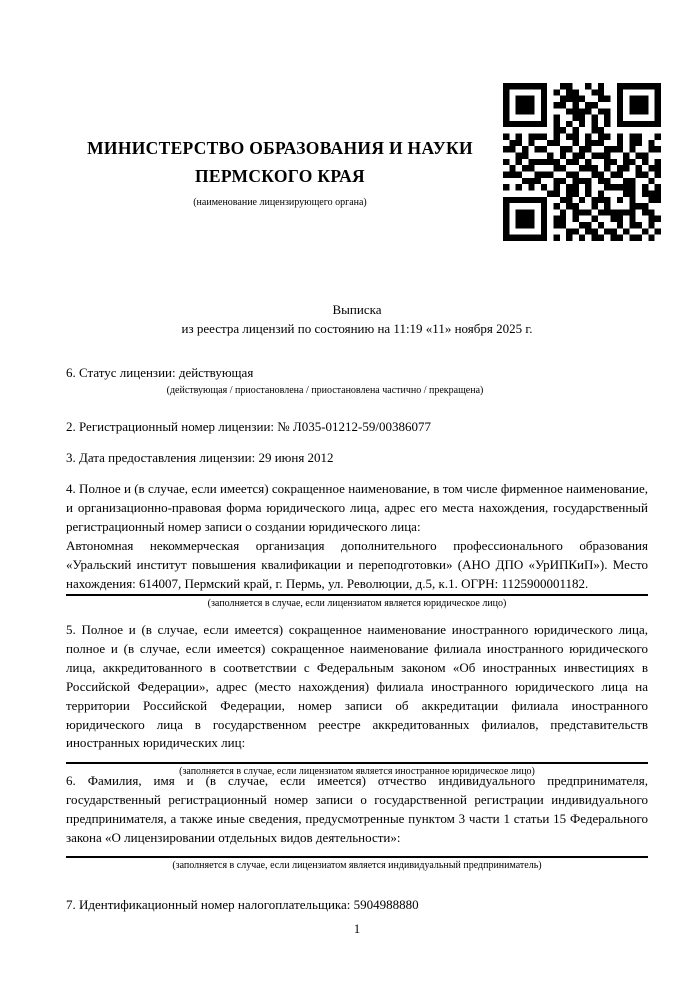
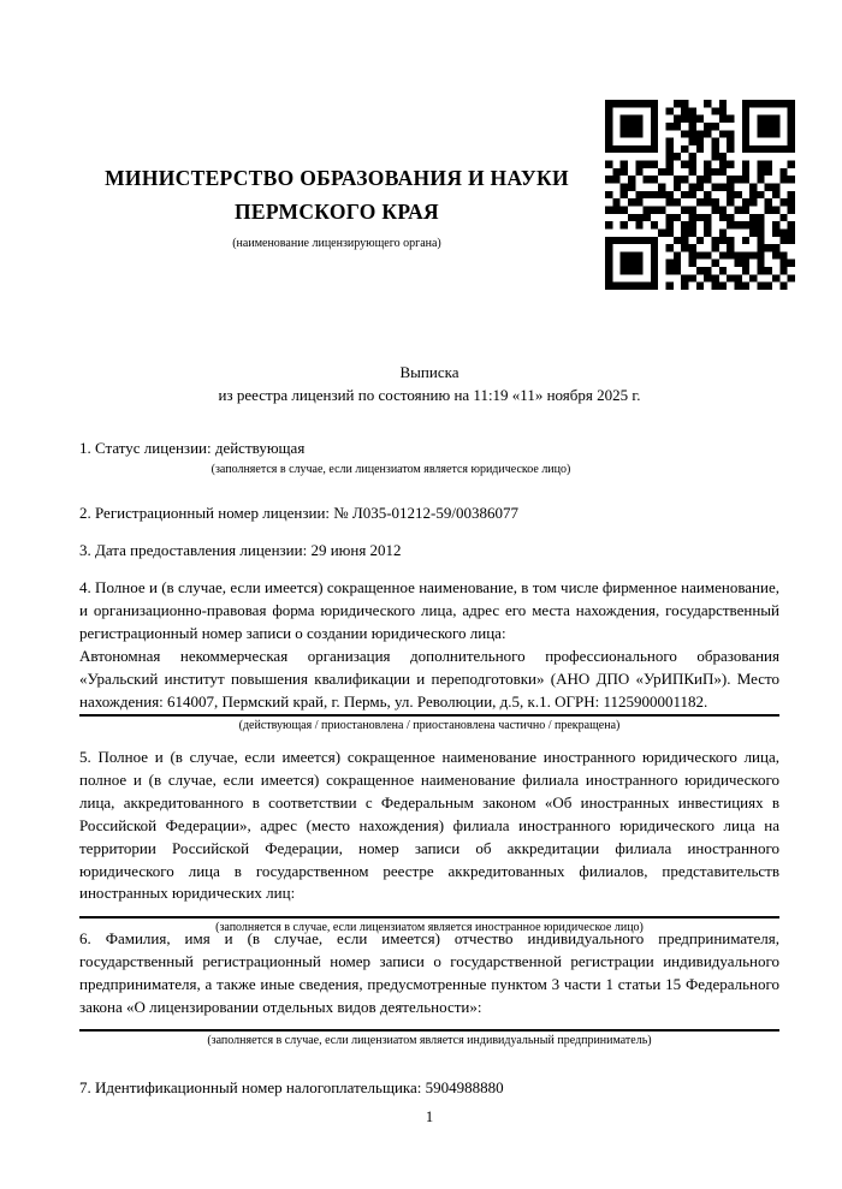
  МИНИСТЕРСТВО ОБРАЗОВАНИЯ И НАУКИ
  ПЕРМСКОГО КРАЯ
  (наименование лицензирующего органа)
  Выписка
  из реестра лицензий по состоянию на 11:19 «11» ноября 2025 г.
- 6. Статус лицензии: действующая
+ 1. Статус лицензии: действующая
- (действующая / приостановлена / приостановлена частично / прекращена)
+ (заполняется в случае, если лицензиатом является юридическое лицо)
  2. Регистрационный номер лицензии: № Л035-01212-59/00386077
  3. Дата предоставления лицензии: 29 июня 2012
  4. Полное и (в случае, если имеется) сокращенное наименование, в том числе фирменное наименование, и организационно-правовая форма юридического лица, адрес его места нахождения, государственный регистрационный номер записи о создании юридического лица:
  Автономная некоммерческая организация дополнительного профессионального образования «Уральский институт повышения квалификации и переподготовки» (АНО ДПО «УрИПКиП»). Место нахождения: 614007, Пермский край, г. Пермь, ул. Революции, д.5, к.1. ОГРН: 1125900001182.
- (заполняется в случае, если лицензиатом является юридическое лицо)
+ (действующая / приостановлена / приостановлена частично / прекращена)
  5. Полное и (в случае, если имеется) сокращенное наименование иностранного юридического лица, полное и (в случае, если имеется) сокращенное наименование филиала иностранного юридического лица, аккредитованного в соответствии с Федеральным законом «Об иностранных инвестициях в Российской Федерации», адрес (место нахождения) филиала иностранного юридического лица на территории Российской Федерации, номер записи об аккредитации филиала иностранного юридического лица в государственном реестре аккредитованных филиалов, представительств иностранных юридических лиц:
  (заполняется в случае, если лицензиатом является иностранное юридическое лицо)
  6. Фамилия, имя и (в случае, если имеется) отчество индивидуального предпринимателя, государственный регистрационный номер записи о государственной регистрации индивидуального предпринимателя, а также иные сведения, предусмотренные пунктом 3 части 1 статьи 15 Федерального закона «О лицензировании отдельных видов деятельности»:
  (заполняется в случае, если лицензиатом является индивидуальный предприниматель)
  7. Идентификационный номер налогоплательщика: 5904988880
  1
